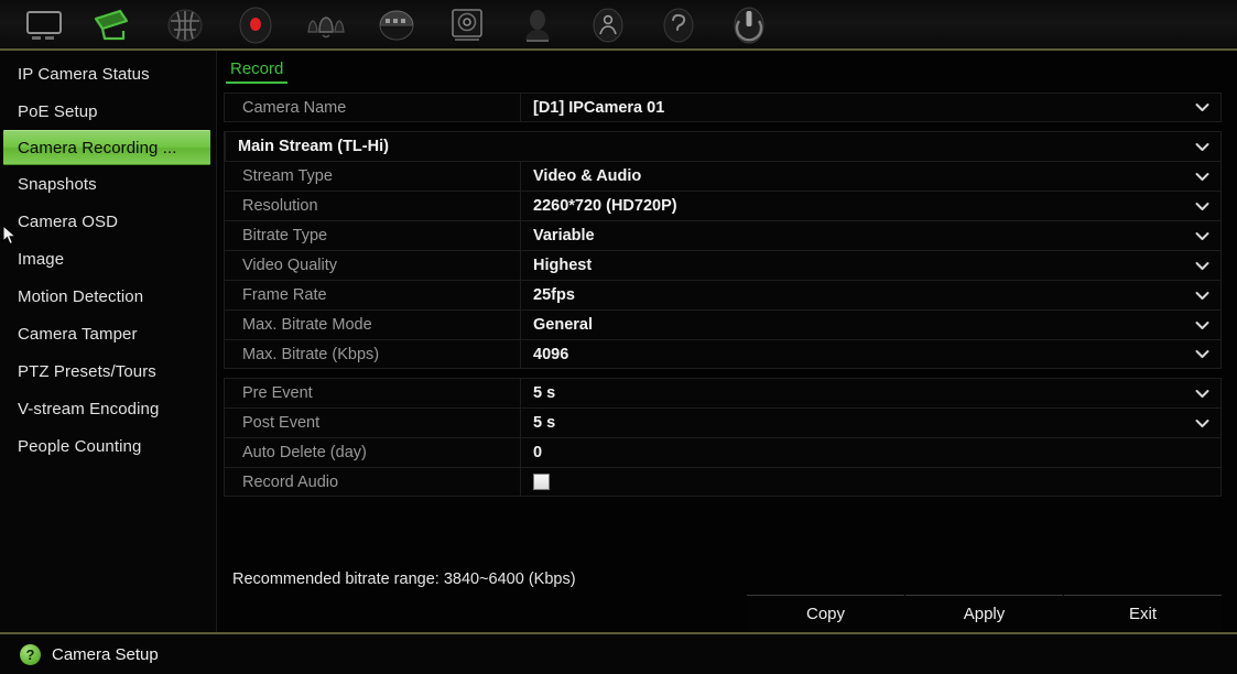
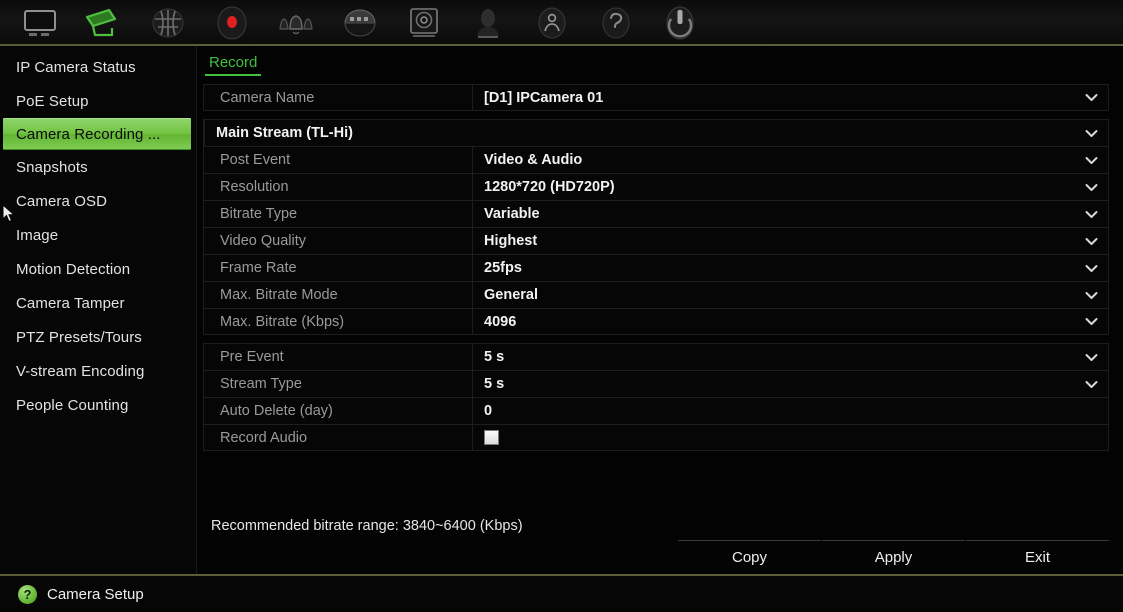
  IP Camera Status
  PoE Setup
  Camera Recording ...
  Snapshots
  Camera OSD
  Image
  Motion Detection
  Camera Tamper
  PTZ Presets/Tours
  V-stream Encoding
  People Counting
  Record
  Camera Name
  [D1] IPCamera 01
  Main Stream (TL-Hi)
- Stream Type
+ Post Event
  Video & Audio
  Resolution
- 2260*720 (HD720P)
+ 1280*720 (HD720P)
  Bitrate Type
  Variable
  Video Quality
  Highest
  Frame Rate
  25fps
  Max. Bitrate Mode
  General
  Max. Bitrate (Kbps)
  4096
  Pre Event
  5 s
- Post Event
+ Stream Type
  5 s
  Auto Delete (day)
  0
  Record Audio
  Recommended bitrate range: 3840~6400 (Kbps)
  Copy
  Apply
  Exit
  ?
  Camera Setup
